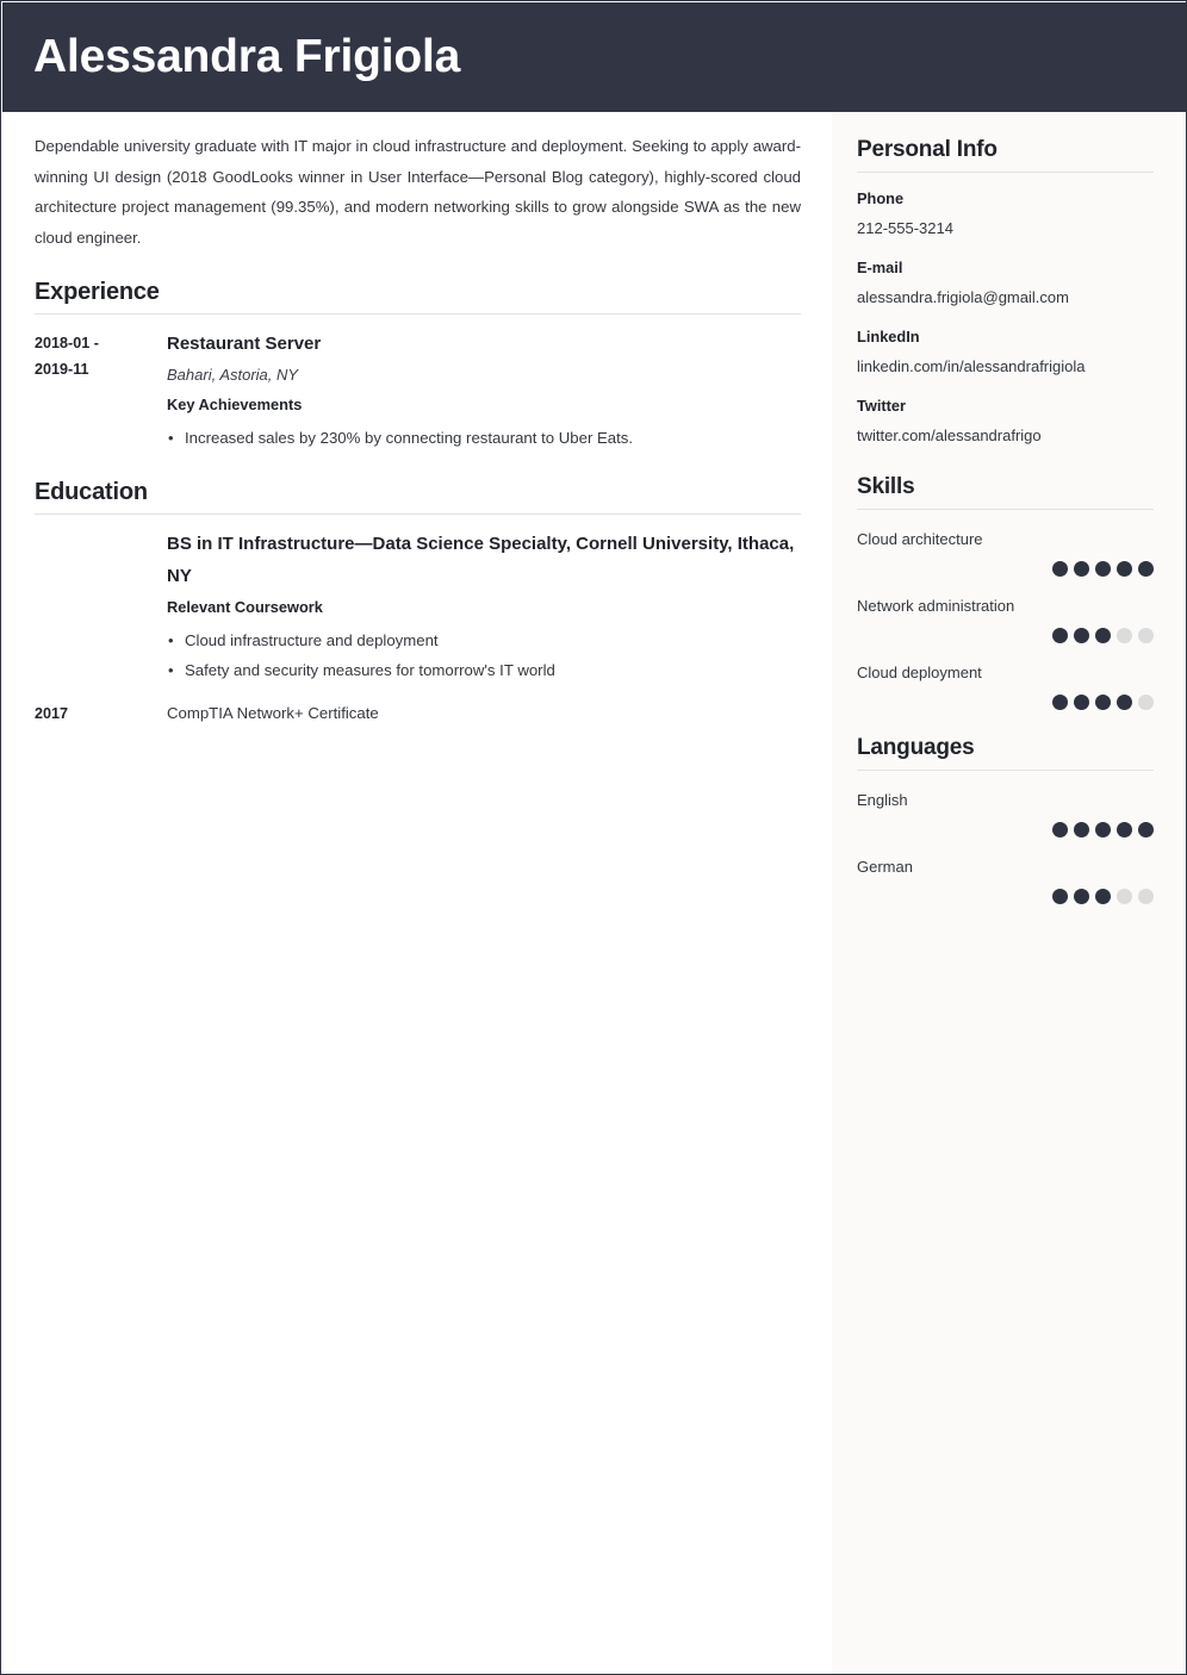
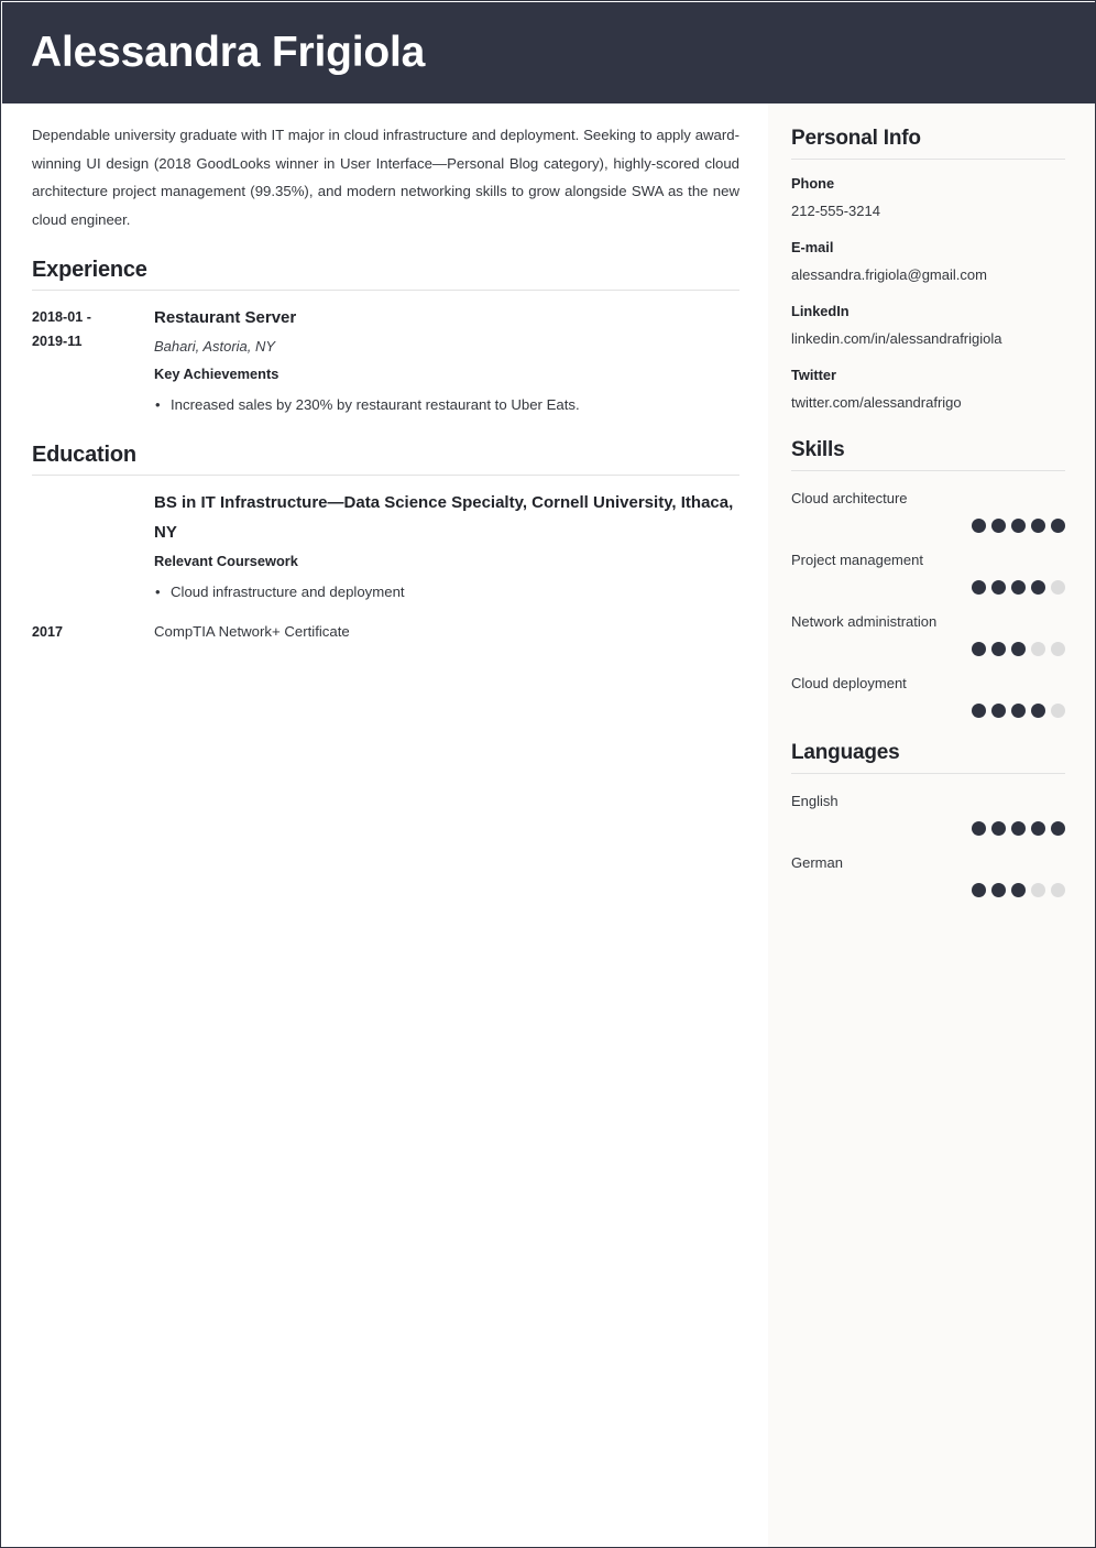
  Alessandra Frigiola
  Dependable university graduate with IT major in cloud infrastructure and deployment. Seeking to apply award-winning UI design (2018 GoodLooks winner in User Interface—Personal Blog category), highly-scored cloud architecture project management (99.35%), and modern networking skills to grow alongside SWA as the new cloud engineer.
  Experience
  2018-01 -
  2019-11
  Restaurant Server
  Bahari, Astoria, NY
  Key Achievements
- Increased sales by 230% by connecting restaurant to Uber Eats.
+ Increased sales by 230% by restaurant restaurant to Uber Eats.
  Education
  BS in IT Infrastructure—Data Science Specialty, Cornell University, Ithaca, NY
  Relevant Coursework
  Cloud infrastructure and deployment
- Safety and security measures for tomorrow's IT world
  2017
  CompTIA Network+ Certificate
  Personal Info
  Phone
  212-555-3214
  E-mail
  alessandra.frigiola@gmail.com
  LinkedIn
  linkedin.com/in/alessandrafrigiola
  Twitter
  twitter.com/alessandrafrigo
  Skills
  Cloud architecture
+ Project management
  Network administration
  Cloud deployment
  Languages
  English
  German
